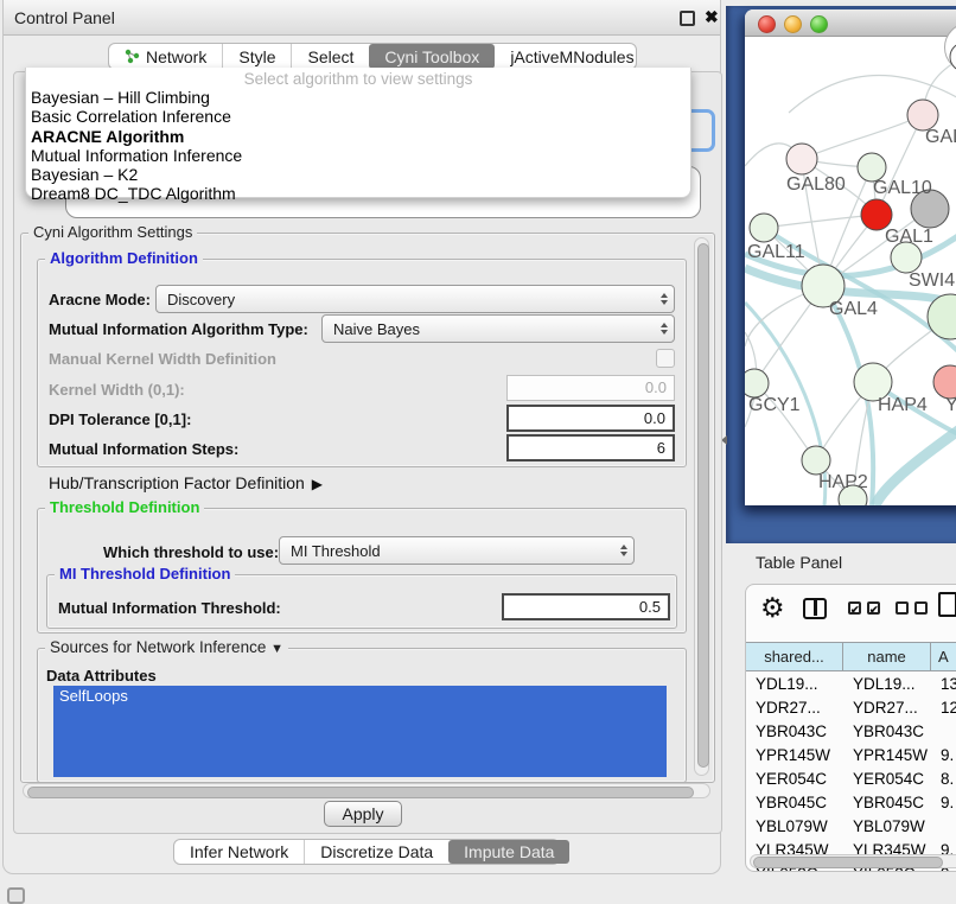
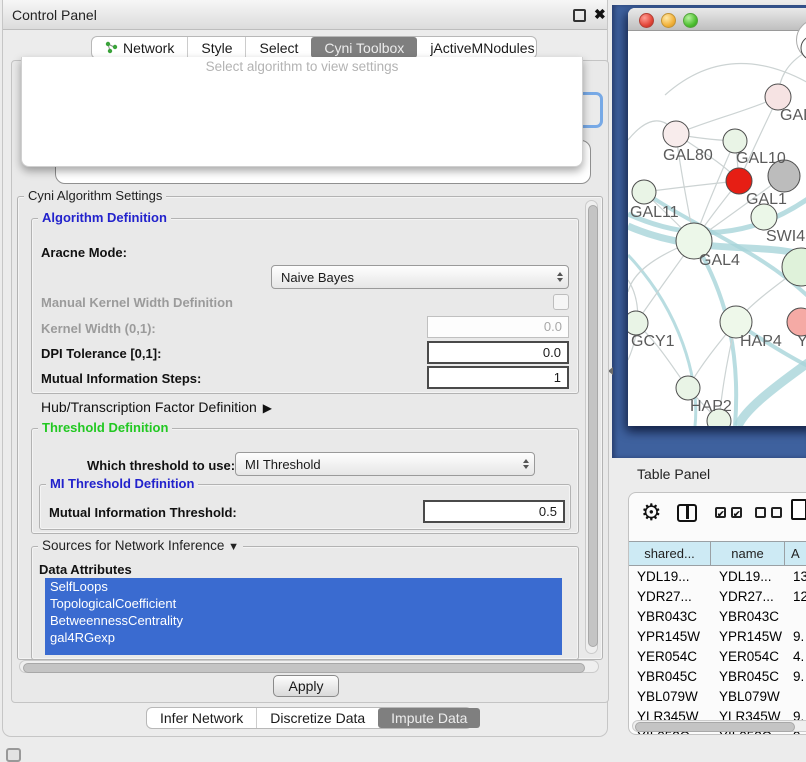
  Control Panel
  ✖
  Network
  Style
  Select
  Cyni Toolbox
  jActiveMNodules
  Select algorithm to view settings
- Bayesian – Hill Climbing
- Basic Correlation Inference
- ARACNE Algorithm
- Mutual Information Inference
- Bayesian – K2
- Dream8 DC_TDC Algorithm
  Cyni Algorithm Settings
  Algorithm Definition
  Aracne Mode:
- Discovery
- Mutual Information Algorithm Type:
  Naive Bayes
  Manual Kernel Width Definition
  Kernel Width (0,1):
  0.0
  DPI Tolerance [0,1]:
  0.0
  Mutual Information Steps:
- 6
+ 1
  Hub/Transcription Factor Definition ▶
  Threshold Definition
  Which threshold to use:
  MI Threshold
  MI Threshold Definition
  Mutual Information Threshold:
  0.5
  Sources for Network Inference ▼
  Data Attributes
  SelfLoops
+ TopologicalCoefficient
+ BetweennessCentrality
+ gal4RGexp
  Apply
  Infer Network
  Discretize Data
  Impute Data
  GAL80
  GAL10
  GAL1
  GAL11
  SWI4
  GAL4
  GCY1
  HAP4
  Y
  HAP2
  Table Panel
  ⚙
  ✔
  ✔
  shared...
  name
  A
  YDL19...
  YDL19...
  13
  YDR27...
  YDR27...
  12
  YBR043C
  YBR043C
  YPR145W
  YPR145W
  9.
  YER054C
  YER054C
- 8.
+ 4.
  YBR045C
  YBR045C
  9.
  YBL079W
  YBL079W
  YLR345W
  YLR345W
  9.
